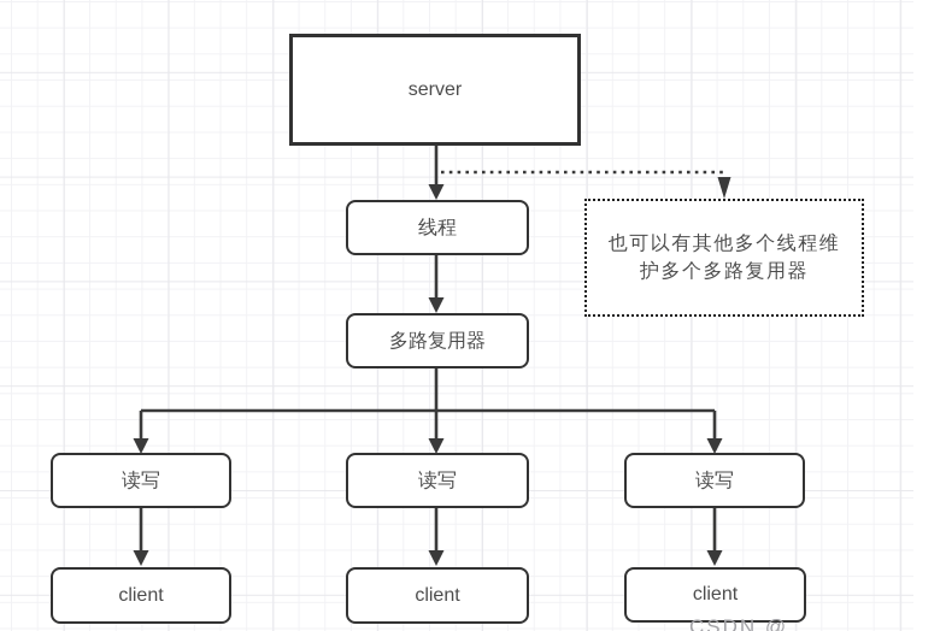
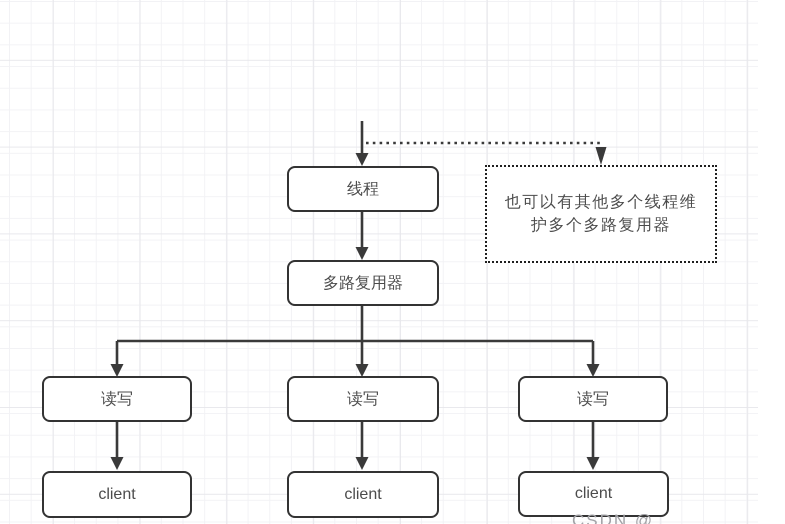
- server
  线程
  多路复用器
  也可以有其他多个线程维
  护多个多路复用器
  读写
  读写
  读写
  client
  client
  client
  CSDN @
